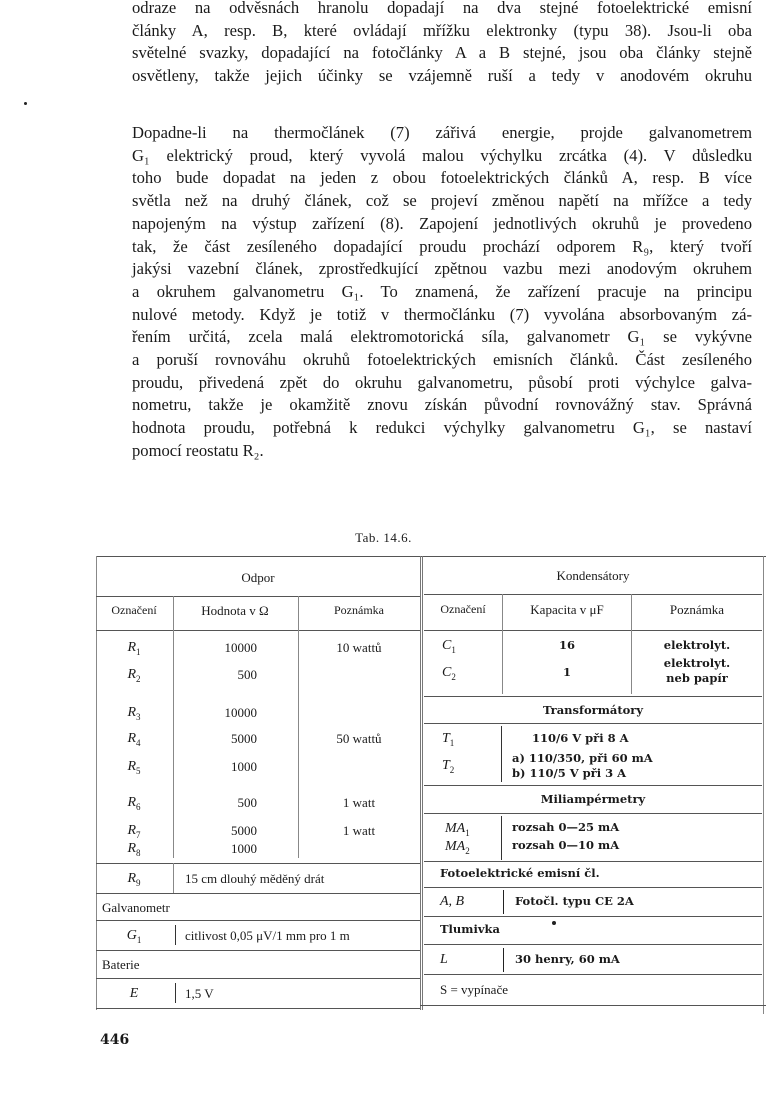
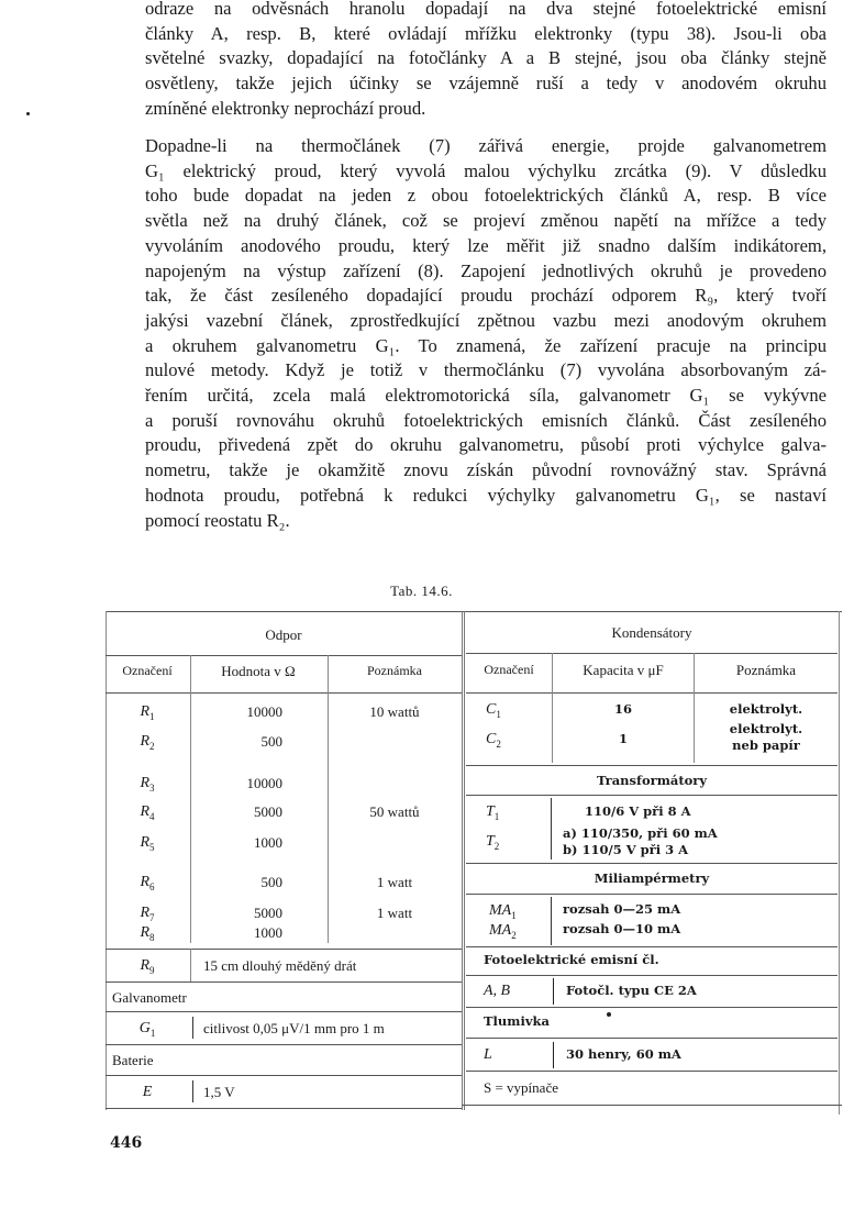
  odraze na odvěsnách hranolu dopadají na dva stejné fotoelektrické emisní
  články A, resp. B, které ovládají mřížku elektronky (typu 38). Jsou-li oba
  světelné svazky, dopadající na fotočlánky A a B stejné, jsou oba články stejně
  osvětleny, takže jejich účinky se vzájemně ruší a tedy v anodovém okruhu
+ zmíněné elektronky neprochází proud.
  Dopadne-li na thermočlánek (7) zářivá energie, projde galvanometrem
- G₁ elektrický proud, který vyvolá malou výchylku zrcátka (4). V důsledku
+ G₁ elektrický proud, který vyvolá malou výchylku zrcátka (9). V důsledku
  toho bude dopadat na jeden z obou fotoelektrických článků A, resp. B více
  světla než na druhý článek, což se projeví změnou napětí na mřížce a tedy
+ vyvoláním anodového proudu, který lze měřit již snadno dalším indikátorem,
  napojeným na výstup zařízení (8). Zapojení jednotlivých okruhů je provedeno
  tak, že část zesíleného dopadající proudu prochází odporem R₉, který tvoří
  jakýsi vazební článek, zprostředkující zpětnou vazbu mezi anodovým okruhem
  a okruhem galvanometru G₁. To znamená, že zařízení pracuje na principu
  nulové metody. Když je totiž v thermočlánku (7) vyvolána absorbovaným zá-
  řením určitá, zcela malá elektromotorická síla, galvanometr G₁ se vykývne
  a poruší rovnováhu okruhů fotoelektrických emisních článků. Část zesíleného
  proudu, přivedená zpět do okruhu galvanometru, působí proti výchylce galva-
  nometru, takže je okamžitě znovu získán původní rovnovážný stav. Správná
  hodnota proudu, potřebná k redukci výchylky galvanometru G₁, se nastaví
  pomocí reostatu R₂.
  Tab. 14.6.
  Odpor
  Označení
  Hodnota v Ω
  Poznámka
  R1
  10000
  10 wattů
  R2
  500
  R3
  10000
  R4
  5000
  50 wattů
  R5
  1000
  R6
  500
  1 watt
  R7
  5000
  1 watt
  R8
  1000
  R9
  15 cm dlouhý měděný drát
  Galvanometr
  G1
  citlivost 0,05 μV/1 mm pro 1 m
  Baterie
  E
  1,5 V
  Kondensátory
  Označení
  Kapacita v μF
  Poznámka
  C1
  16
  elektrolyt.
  C2
  1
  elektrolyt.
  neb papír
  Transformátory
  T1
  110/6 V při 8 A
  T2
  a) 110/350, při 60 mA
  b) 110/5 V při 3 A
  Miliampérmetry
  MA1
  rozsah 0—25 mA
  MA2
  rozsah 0—10 mA
  Fotoelektrické emisní čl.
  A, B
  Fotočl. typu CE 2A
  Tlumivka
  L
  30 henry, 60 mA
  S = vypínače
  446
